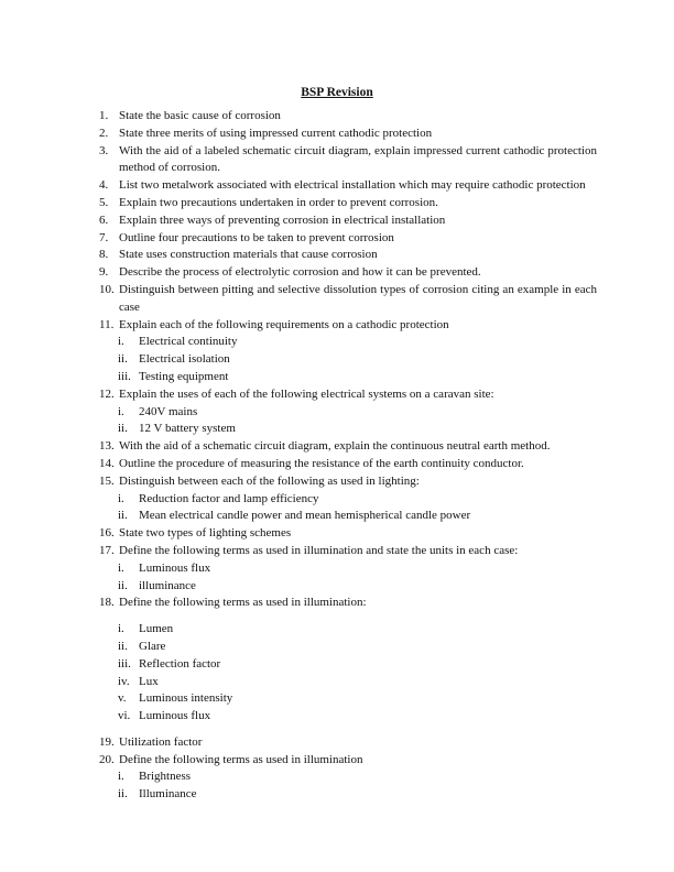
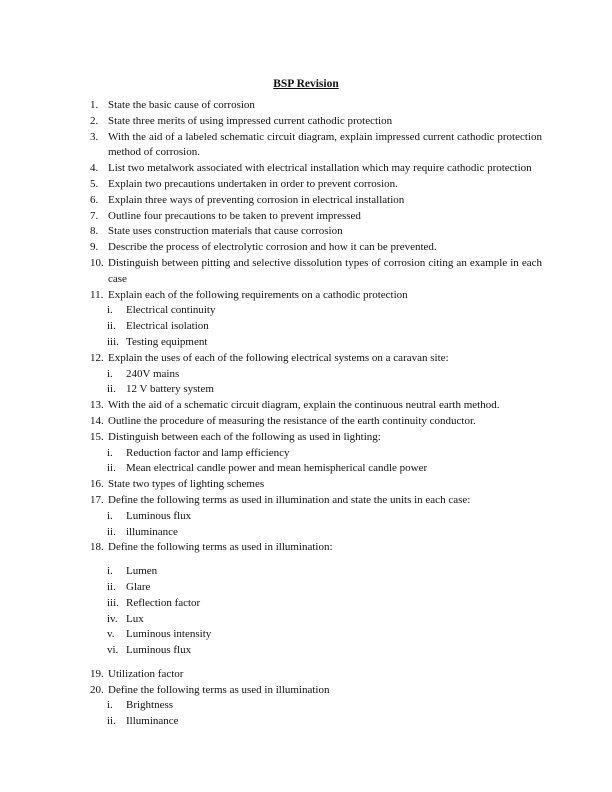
  BSP Revision
  1.
  State the basic cause of corrosion
  2.
  State three merits of using impressed current cathodic protection
  3.
  With the aid of a labeled schematic circuit diagram, explain impressed current cathodic protection method of corrosion.
  4.
  List two metalwork associated with electrical installation which may require cathodic protection
  5.
  Explain two precautions undertaken in order to prevent corrosion.
  6.
  Explain three ways of preventing corrosion in electrical installation
  7.
- Outline four precautions to be taken to prevent corrosion
+ Outline four precautions to be taken to prevent impressed
  8.
  State uses construction materials that cause corrosion
  9.
  Describe the process of electrolytic corrosion and how it can be prevented.
  10.
  Distinguish between pitting and selective dissolution types of corrosion citing an example in each case
  11.
  Explain each of the following requirements on a cathodic protection
  i.
  Electrical continuity
  ii.
  Electrical isolation
  iii.
  Testing equipment
  12.
  Explain the uses of each of the following electrical systems on a caravan site:
  i.
  240V mains
  ii.
  12 V battery system
  13.
  With the aid of a schematic circuit diagram, explain the continuous neutral earth method.
  14.
  Outline the procedure of measuring the resistance of the earth continuity conductor.
  15.
  Distinguish between each of the following as used in lighting:
  i.
  Reduction factor and lamp efficiency
  ii.
  Mean electrical candle power and mean hemispherical candle power
  16.
  State two types of lighting schemes
  17.
  Define the following terms as used in illumination and state the units in each case:
  i.
  Luminous flux
  ii.
  illuminance
  18.
  Define the following terms as used in illumination:
  i.
  Lumen
  ii.
  Glare
  iii.
  Reflection factor
  iv.
  Lux
  v.
  Luminous intensity
  vi.
  Luminous flux
  19.
  Utilization factor
  20.
  Define the following terms as used in illumination
  i.
  Brightness
  ii.
  Illuminance
